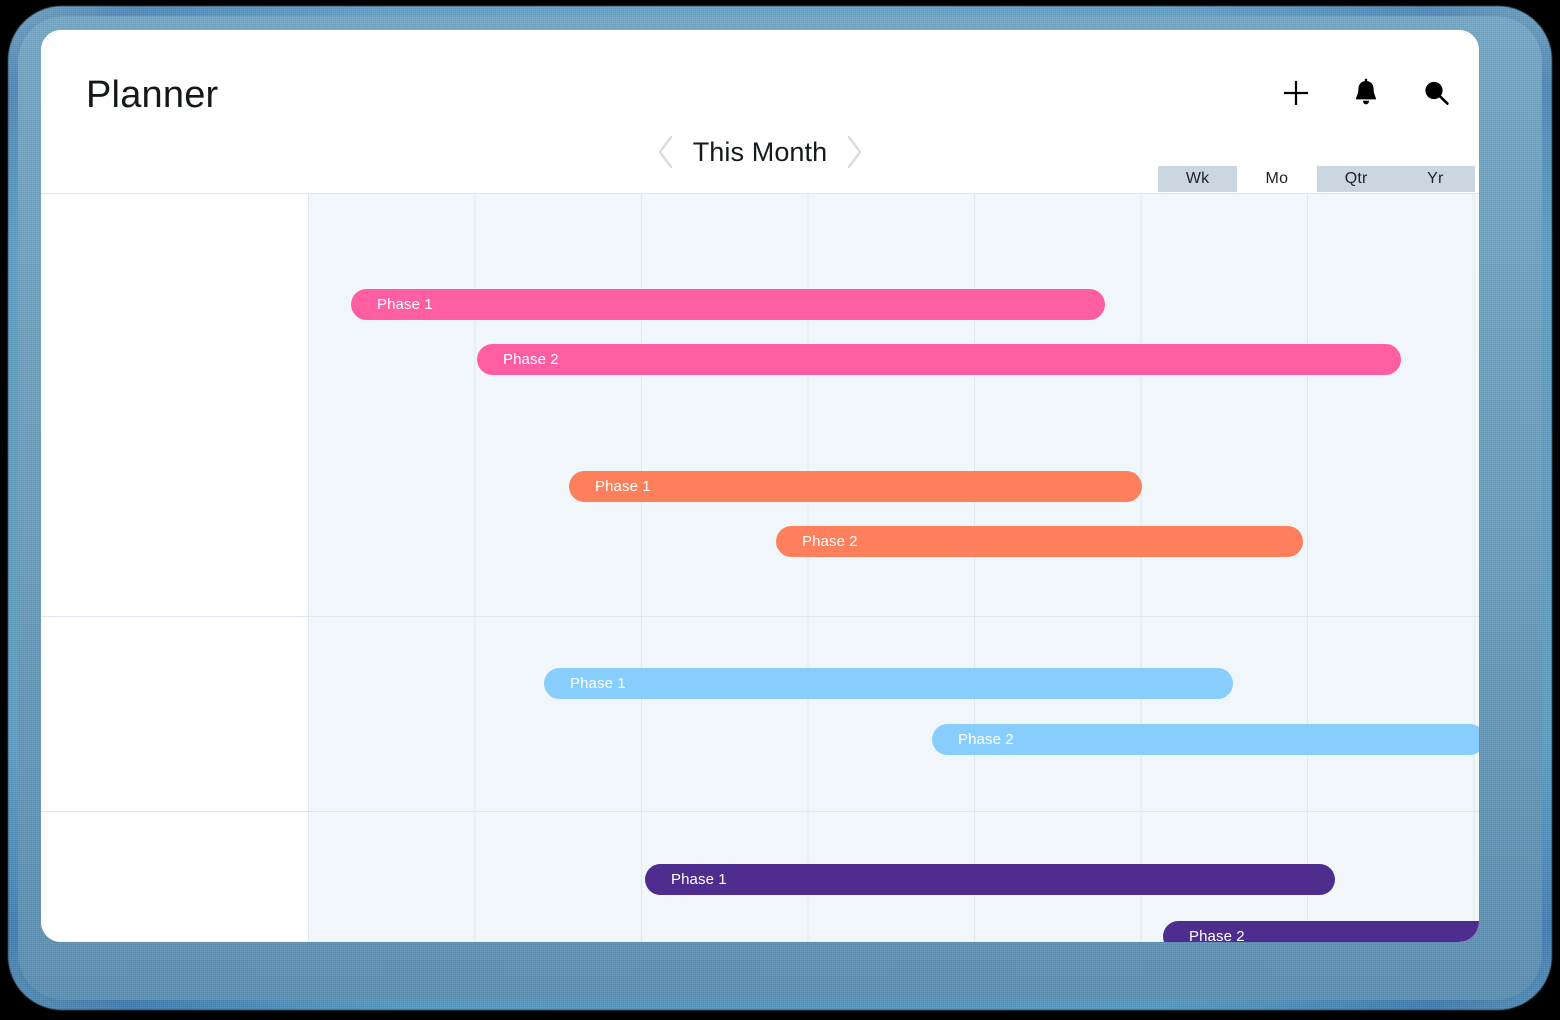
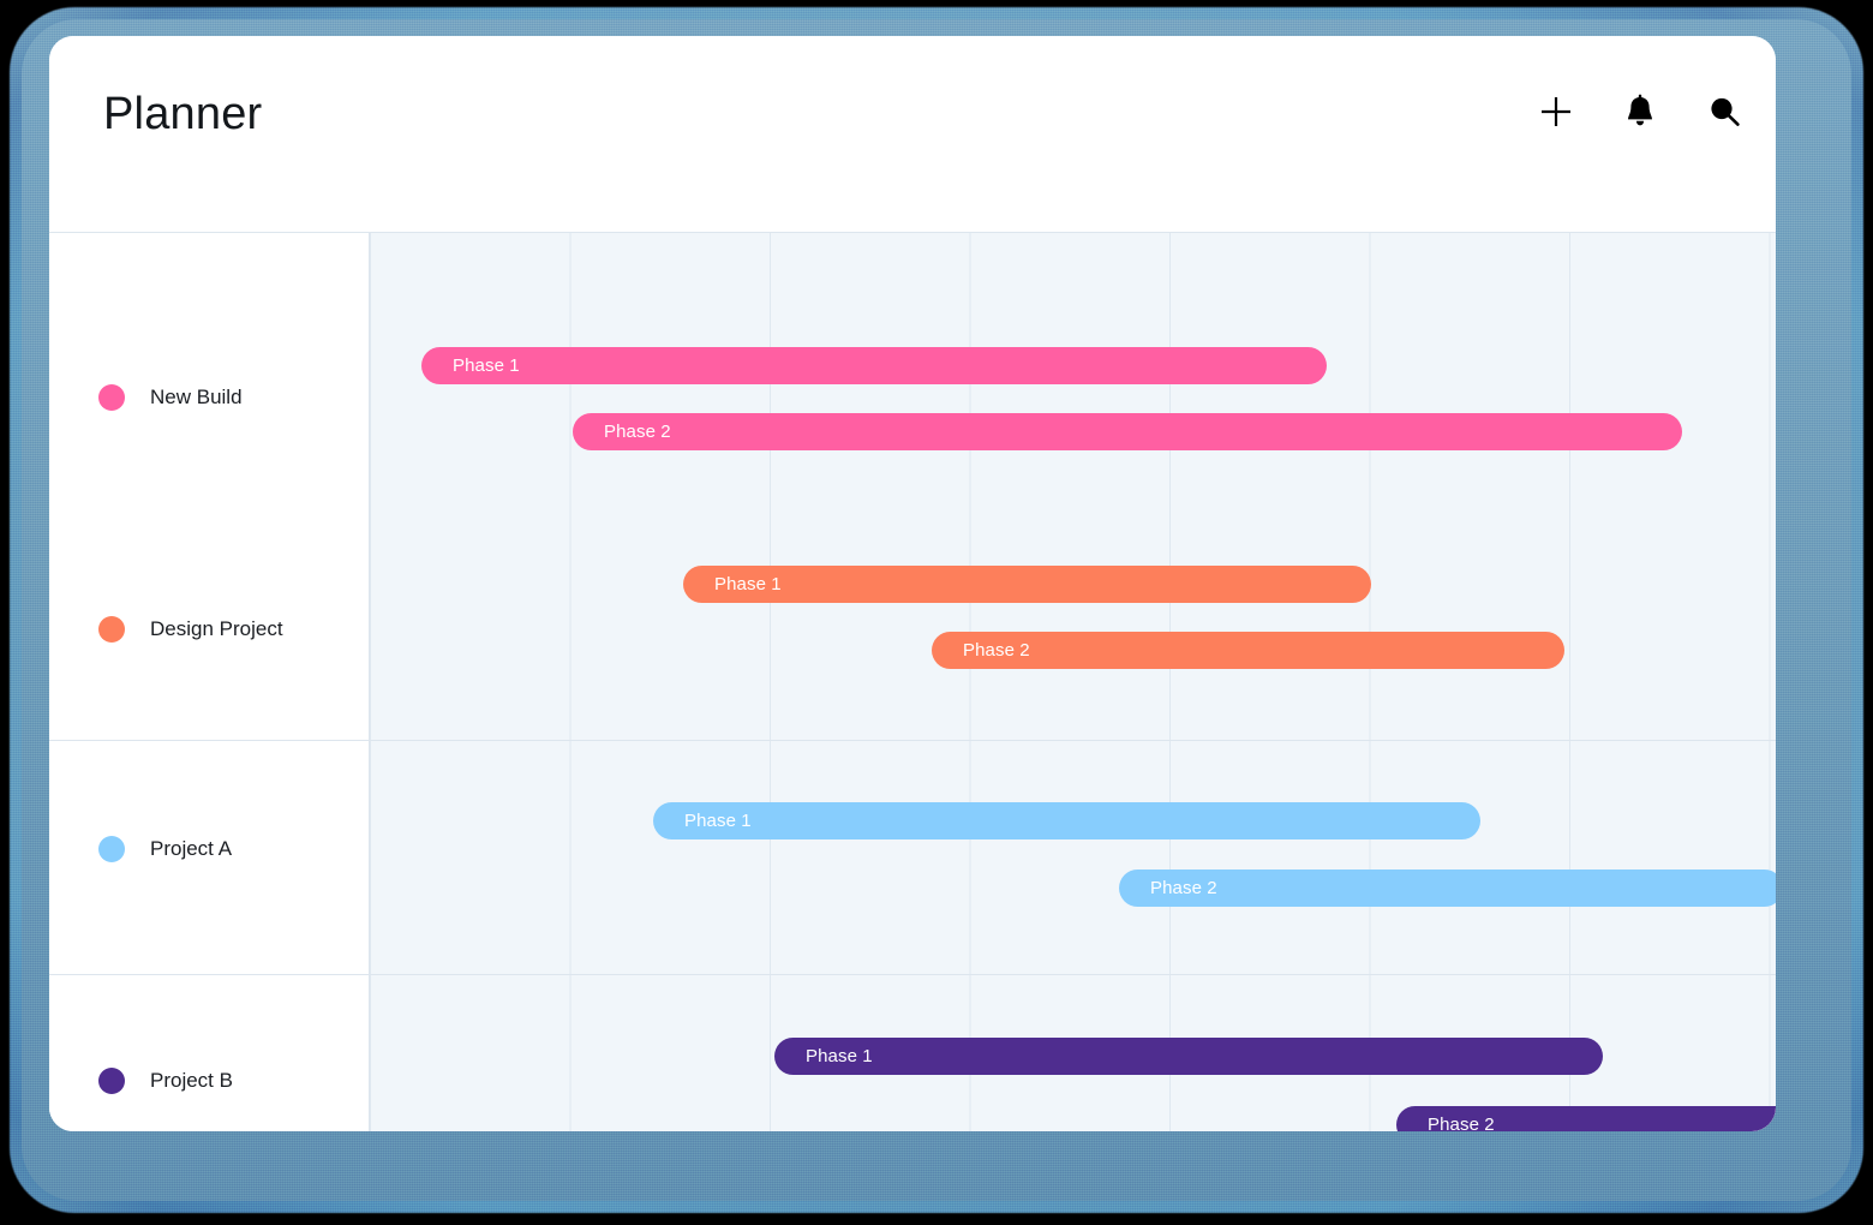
  Planner
- This Month
- Wk
- Mo
- Qtr
- Yr
  Phase 1
  Phase 2
  Phase 1
  Phase 2
  Phase 1
  Phase 2
  Phase 1
  Phase 2
+ New Build
+ Design Project
+ Project A
+ Project B
